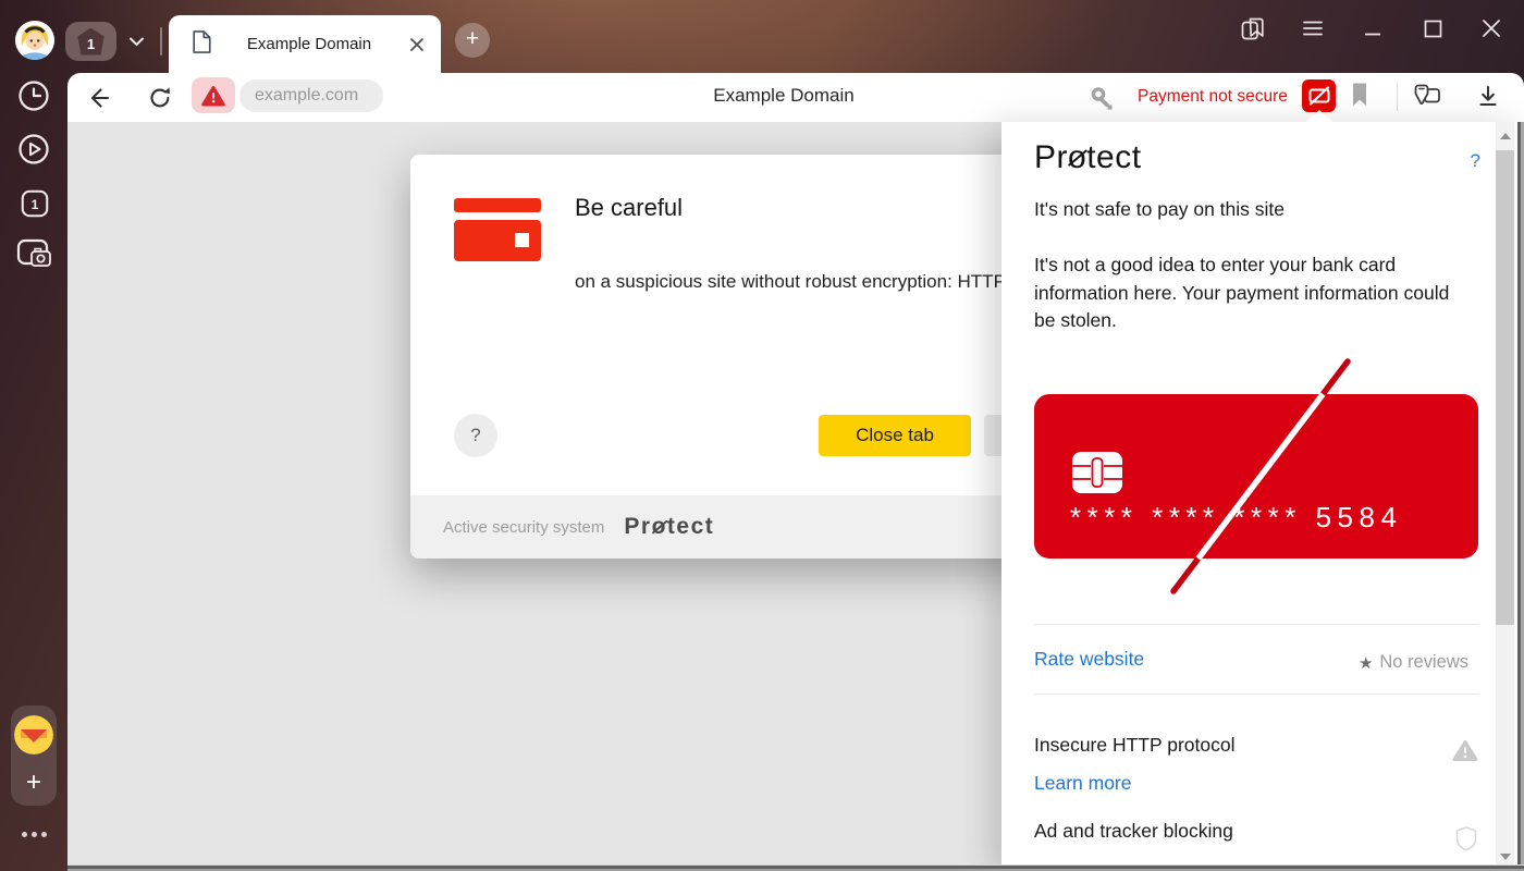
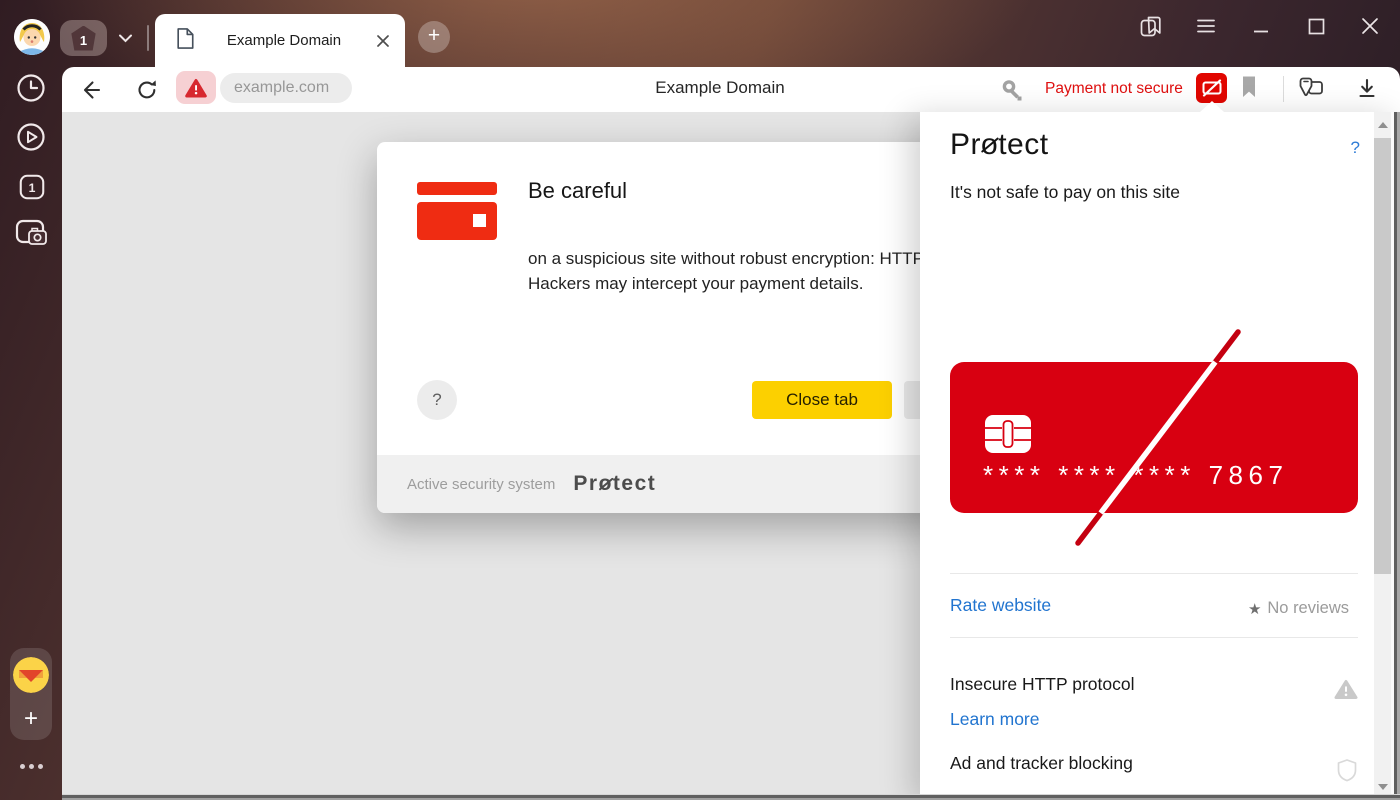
  1
  Example Domain
  +
  example.com
  Example Domain
  Payment not secure
  Be careful
  on a suspicious site without robust encryption: HTTP
+ Hackers may intercept your payment details.
  ?
  Close tab
  Active security system
  Protect
  Protect
  ?
  It's not safe to pay on this site
- It's not a good idea to enter your bank card information here. Your payment information could be stolen.
- **** **** **** 5584
+ **** **** **** 7867
  Rate website
  ★
  No reviews
  Insecure HTTP protocol
  Learn more
  Ad and tracker blocking
  1
  +
